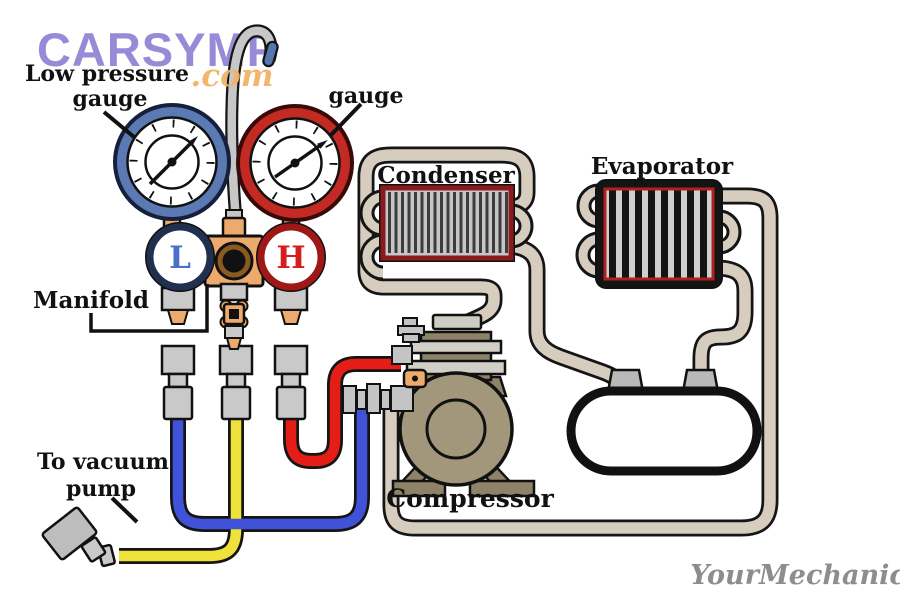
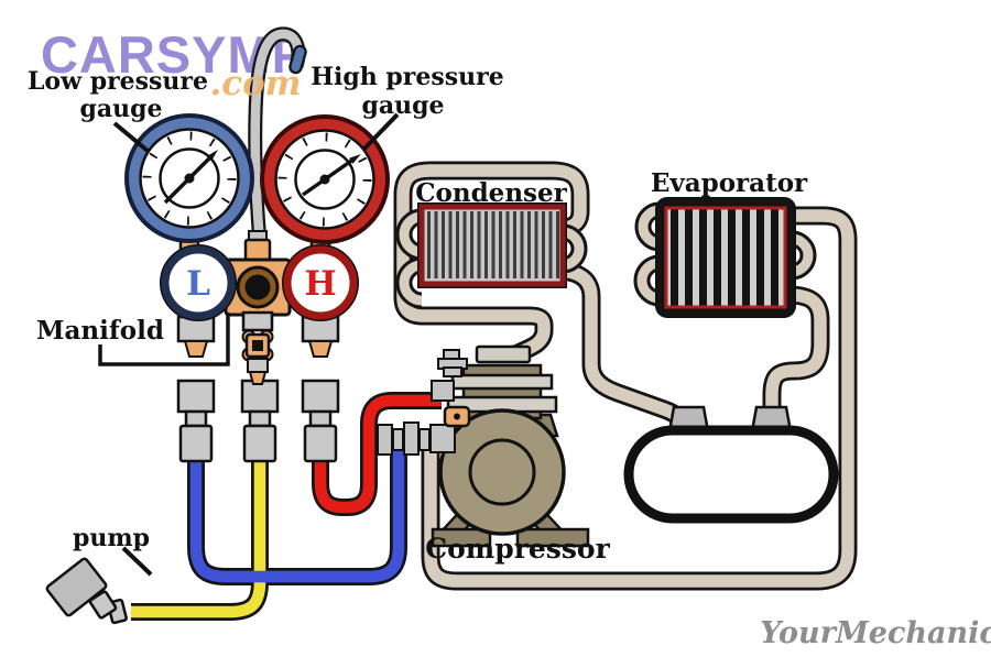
  CARSYMP
  .com
  L
  H
  Low pressure
  gauge
+ High pressure
  gauge
  Manifold
  Condenser
  Evaporator
  Compressor
- To vacuum
  pump
  YourMechanic
